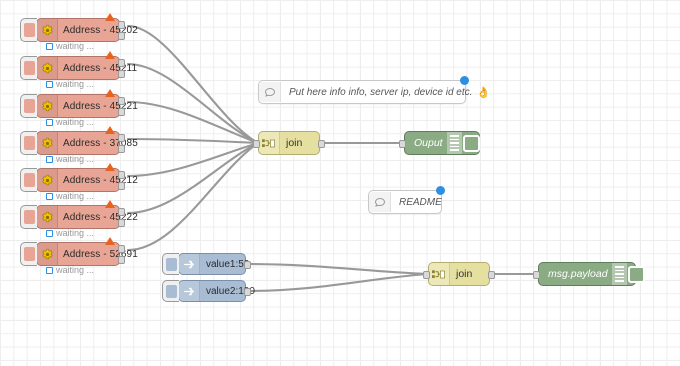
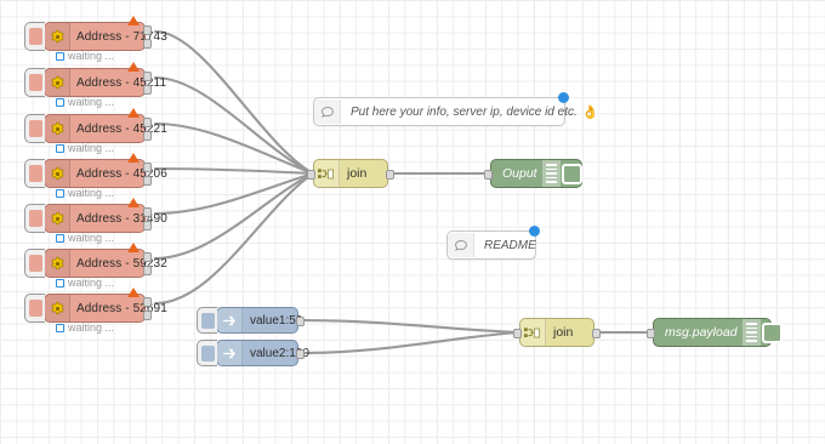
- Address - 45202
+ Address - 71743
  waiting ...
  Address - 45211
  waiting ...
  Address - 45221
  waiting ...
- Address - 37085
+ Address - 45206
  waiting ...
- Address - 45212
+ Address - 31490
  waiting ...
- Address - 45222
+ Address - 59232
  waiting ...
  Address - 52691
  waiting ...
- Put here info info, server ip, device id etc.
+ Put here your info, server ip, device id etc.
  👌
  README
  join
  join
  Ouput
  msg.payload
  value1:5
  value2:10
